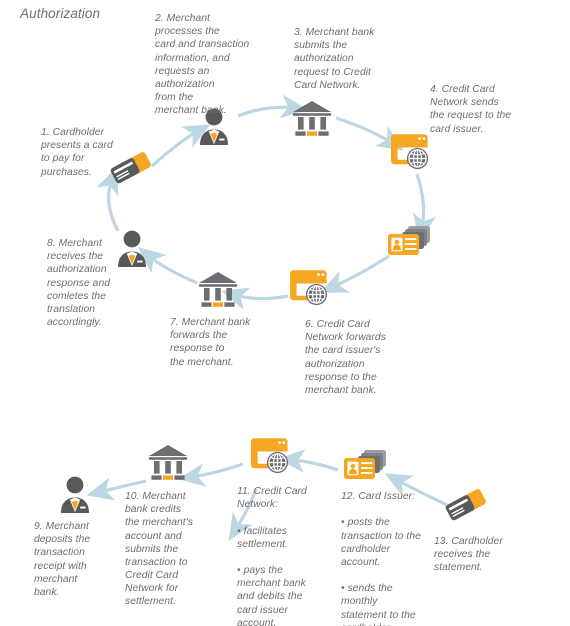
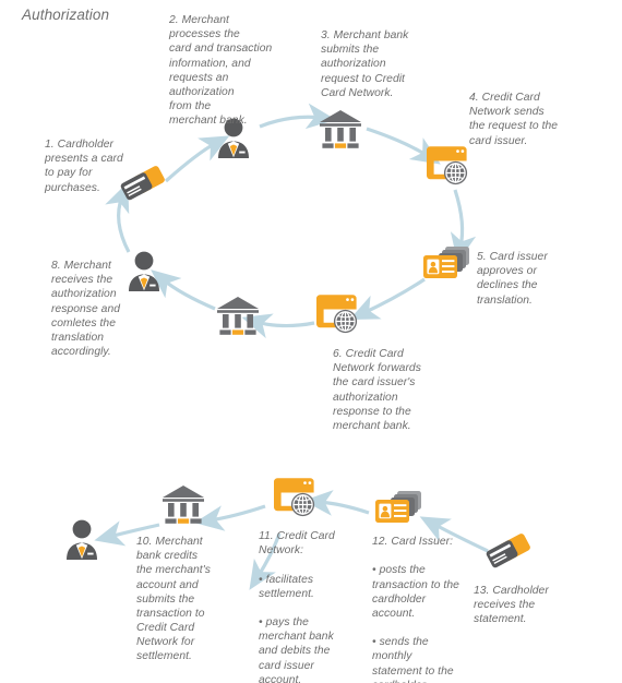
  Authorization
  1. Cardholder
  presents a card
  to pay for
  purchases.
  2. Merchant
  processes the
  card and transaction
  information, and
  requests an
  authorization
  from the
  merchant bank.
  3. Merchant bank
  submits the
  authorization
  request to Credit
  Card Network.
  4. Credit Card
  Network sends
  the request to the
  card issuer.
+ 5. Card issuer
+ approves or
+ declines the
+ translation.
  6. Credit Card
  Network forwards
  the card issuer's
  authorization
  response to the
  merchant bank.
- 7. Merchant bank
- forwards the
- response to
- the merchant.
  8. Merchant
  receives the
  authorization
  response and
  comletes the
  translation
  accordingly.
- 9. Merchant
- deposits the
- transaction
- receipt with
- merchant
- bank.
  10. Merchant
  bank credits
  the merchant's
  account and
  submits the
  transaction to
  Credit Card
  Network for
  settlement.
  11. Credit Card
  Network:
  • facilitates
  settlement.
  • pays the
  merchant bank
  and debits the
  card issuer
  account.
  12. Card Issuer:
  • posts the
  transaction to the
  cardholder
  account.
  • sends the
  monthly
  statement to the
  13. Cardholder
  receives the
  statement.
